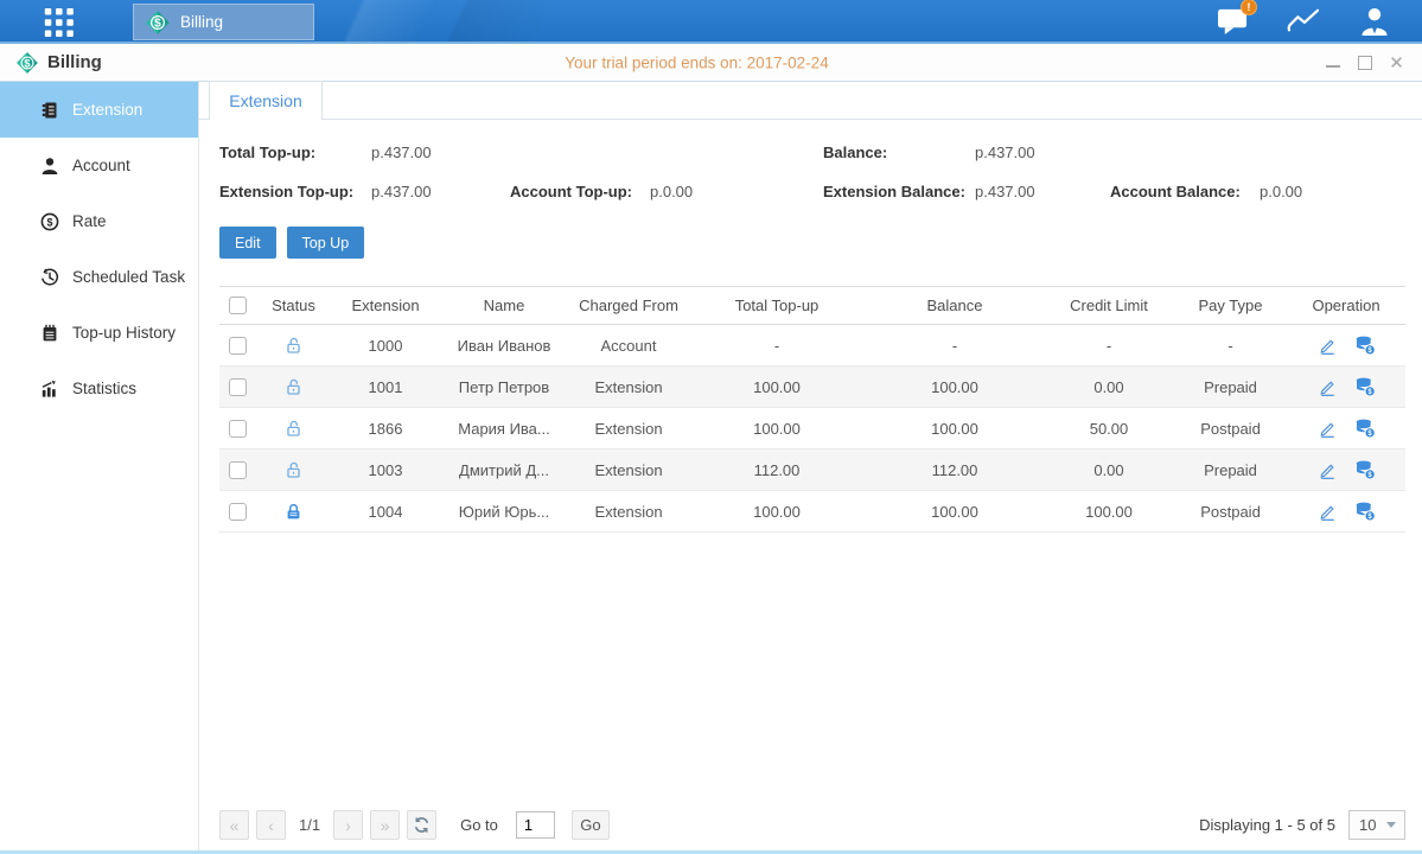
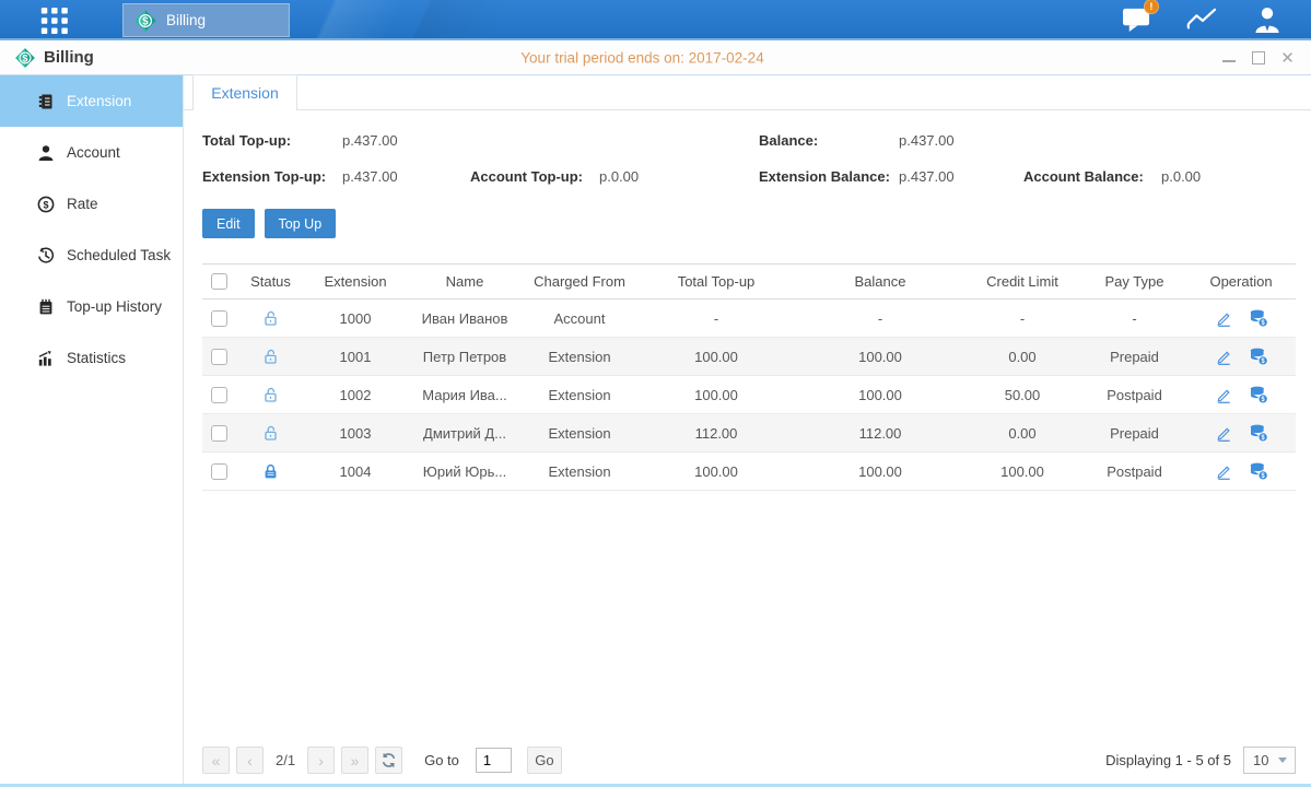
  $
  Billing
  !
  $
  Billing
  Your trial period ends on: 2017-02-24
  Extension
  Account
  $
  Rate
  Scheduled Task
  Top-up History
  Statistics
  Extension
  Total Top-up:
  p.437.00
  Balance:
  p.437.00
  Extension Top-up:
  p.437.00
  Account Top-up:
  p.0.00
  Extension Balance:
  p.437.00
  Account Balance:
  p.0.00
  Edit
  Top Up
  	Status	Extension	Name	Charged From	Total Top-up	Balance	Credit Limit	Pay Type	Operation
  		1000	Иван Иванов	Account	-	-	-	-
  		1001	Петр Петров	Extension	100.00	100.00	0.00	Prepaid
- 		1866	Мария Ива...	Extension	100.00	100.00	50.00	Postpaid
+ 		1002	Мария Ива...	Extension	100.00	100.00	50.00	Postpaid
  		1003	Дмитрий Д...	Extension	112.00	112.00	0.00	Prepaid
  		1004	Юрий Юрь...	Extension	100.00	100.00	100.00	Postpaid
  «
  ‹
- 1/1
+ 2/1
  ›
  »
  Go to
  1
  Go
  Displaying 1 - 5 of 5
  10
